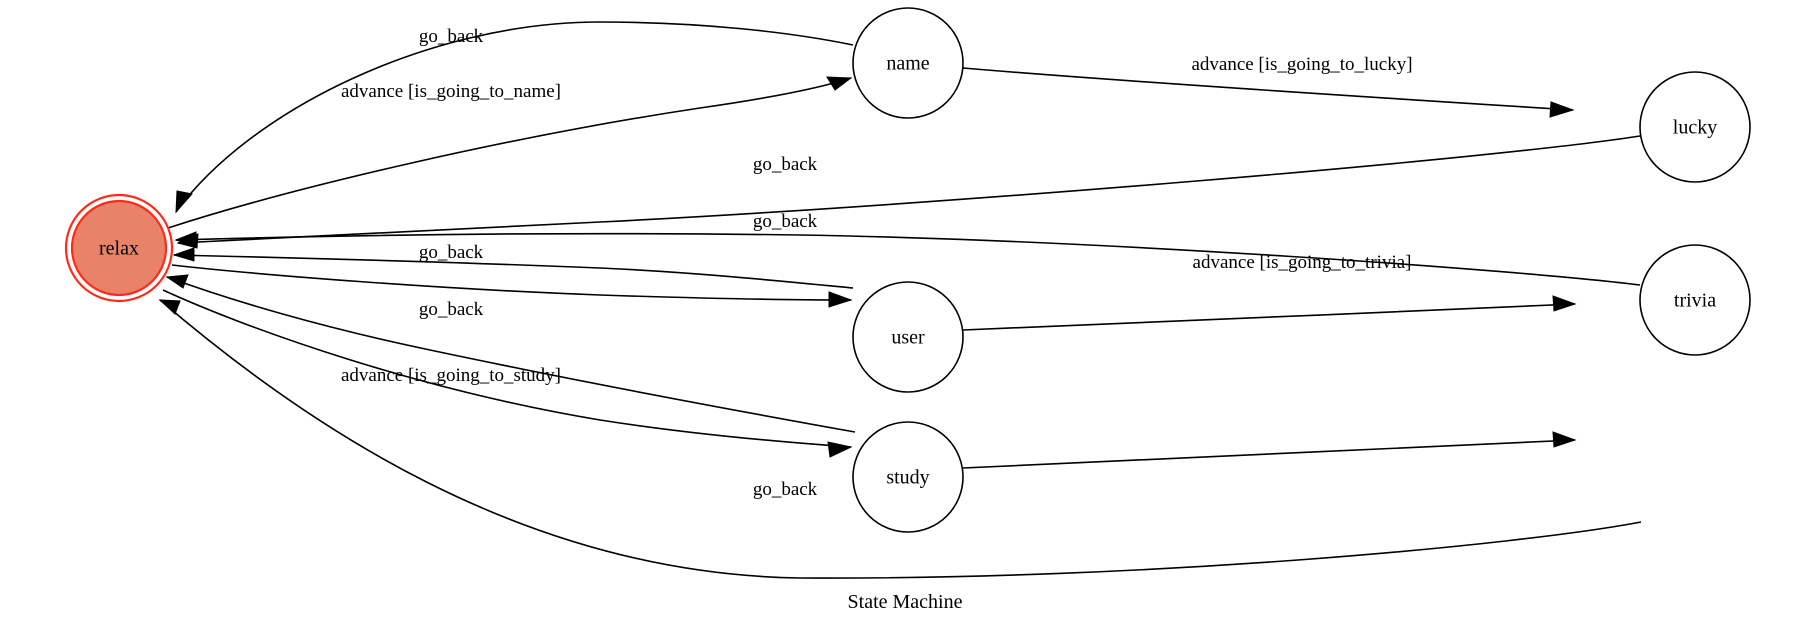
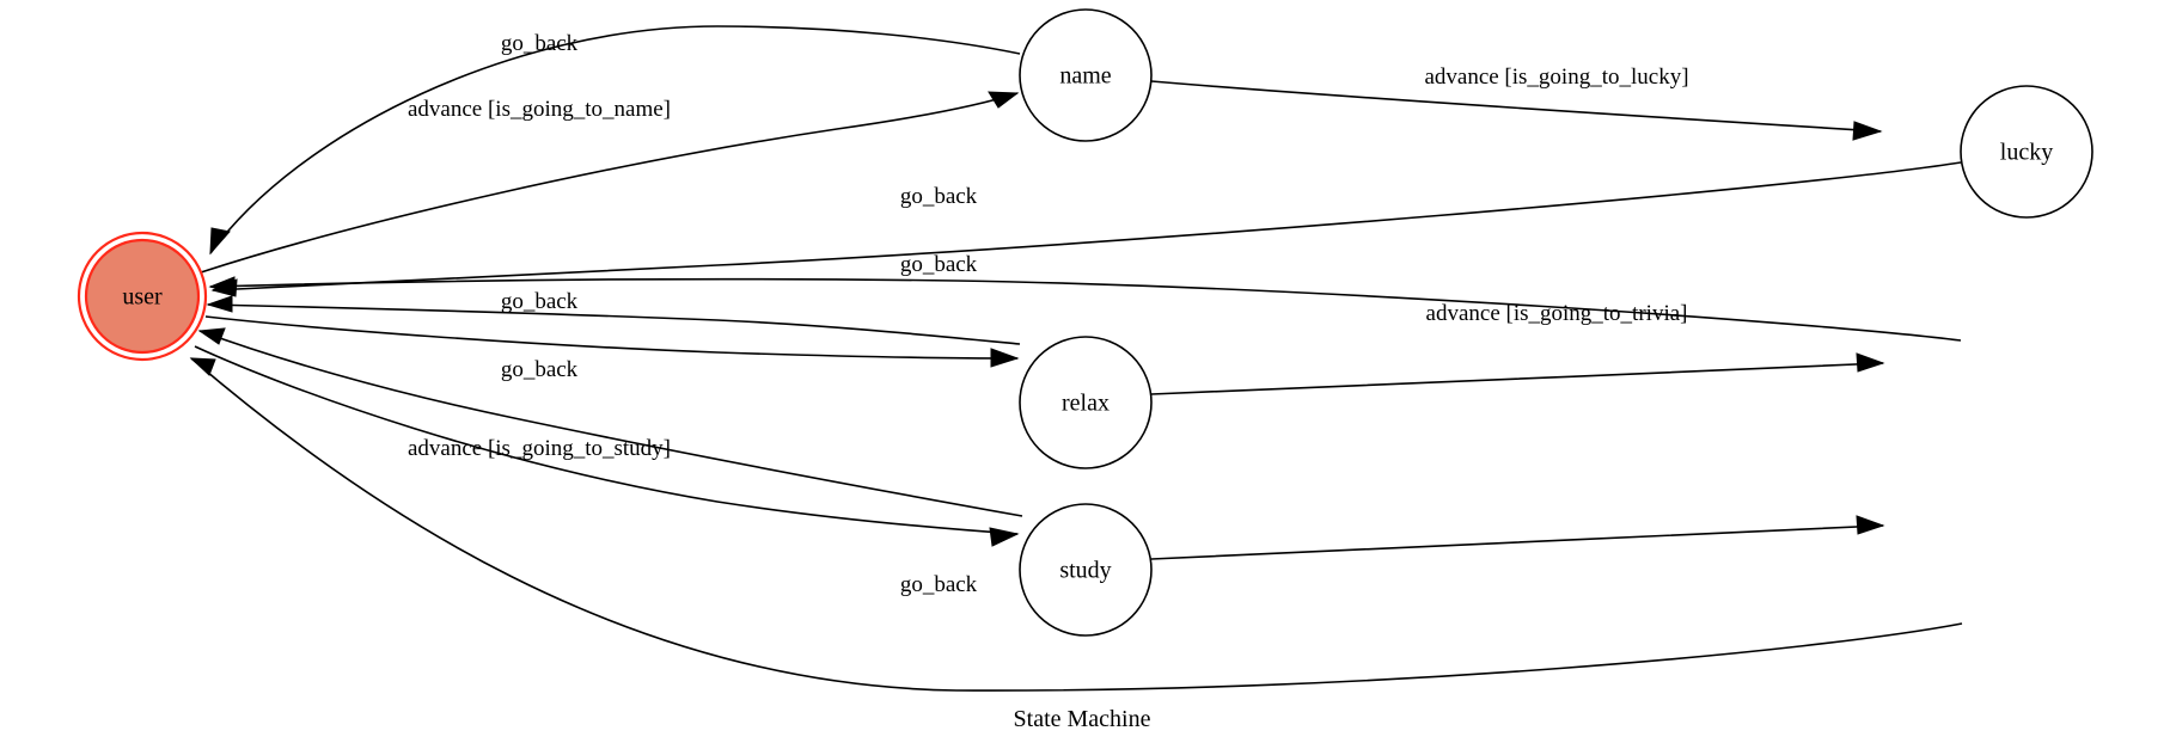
  advance [is_going_to_name]
  go_back
  advance [is_going_to_lucky]
  go_back
  go_back
  advance [is_going_to_tia]
  go_back
  advance [is_going_to_study
  go_back
  go_back
- relax
+ user
  name
  lucky
- user
+ relax
- trivia
  study
  State Machine
